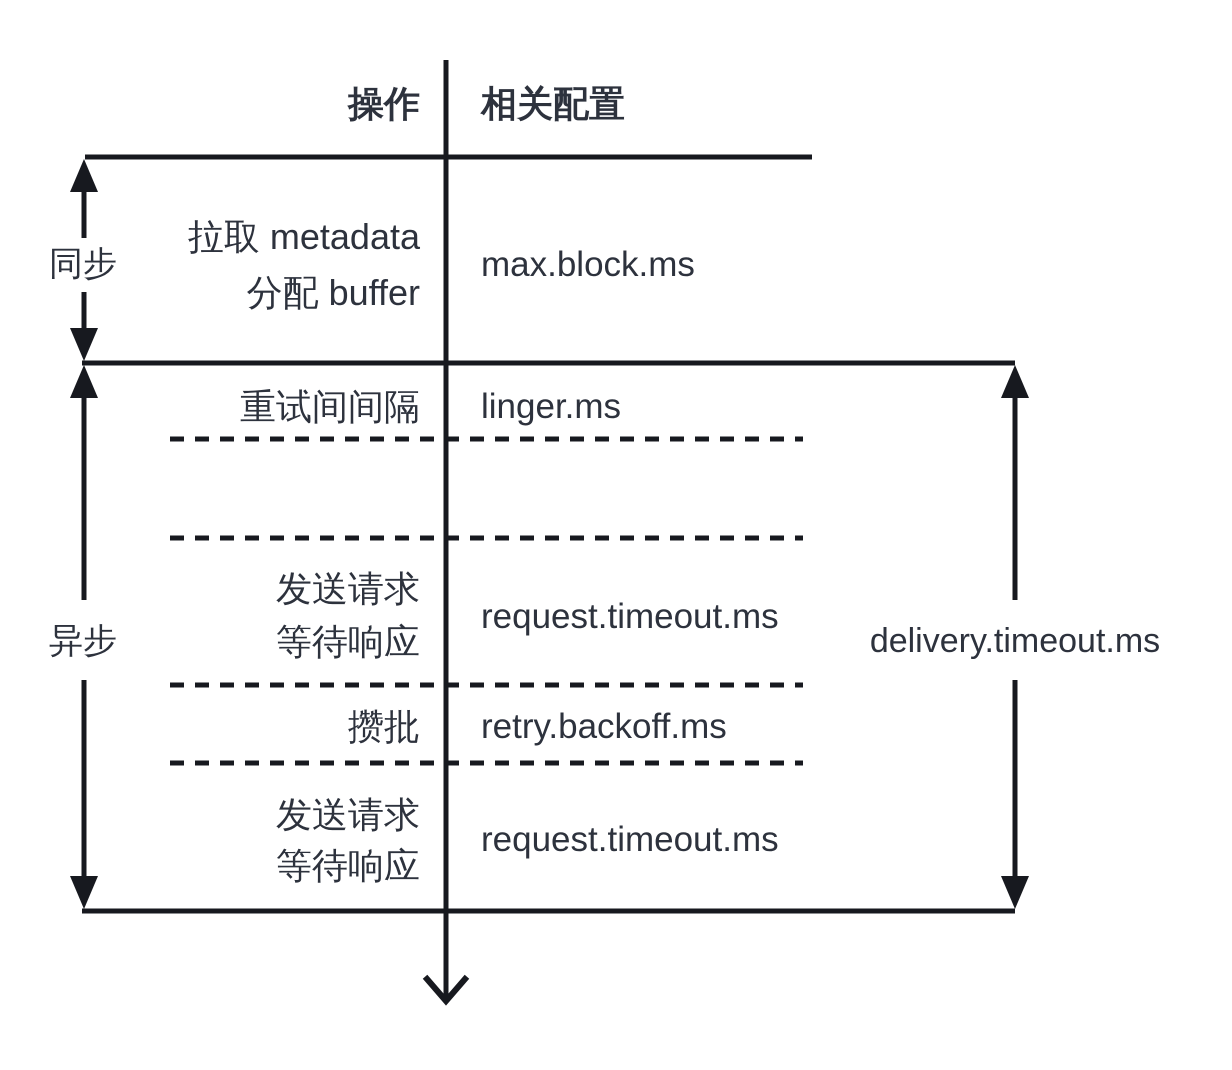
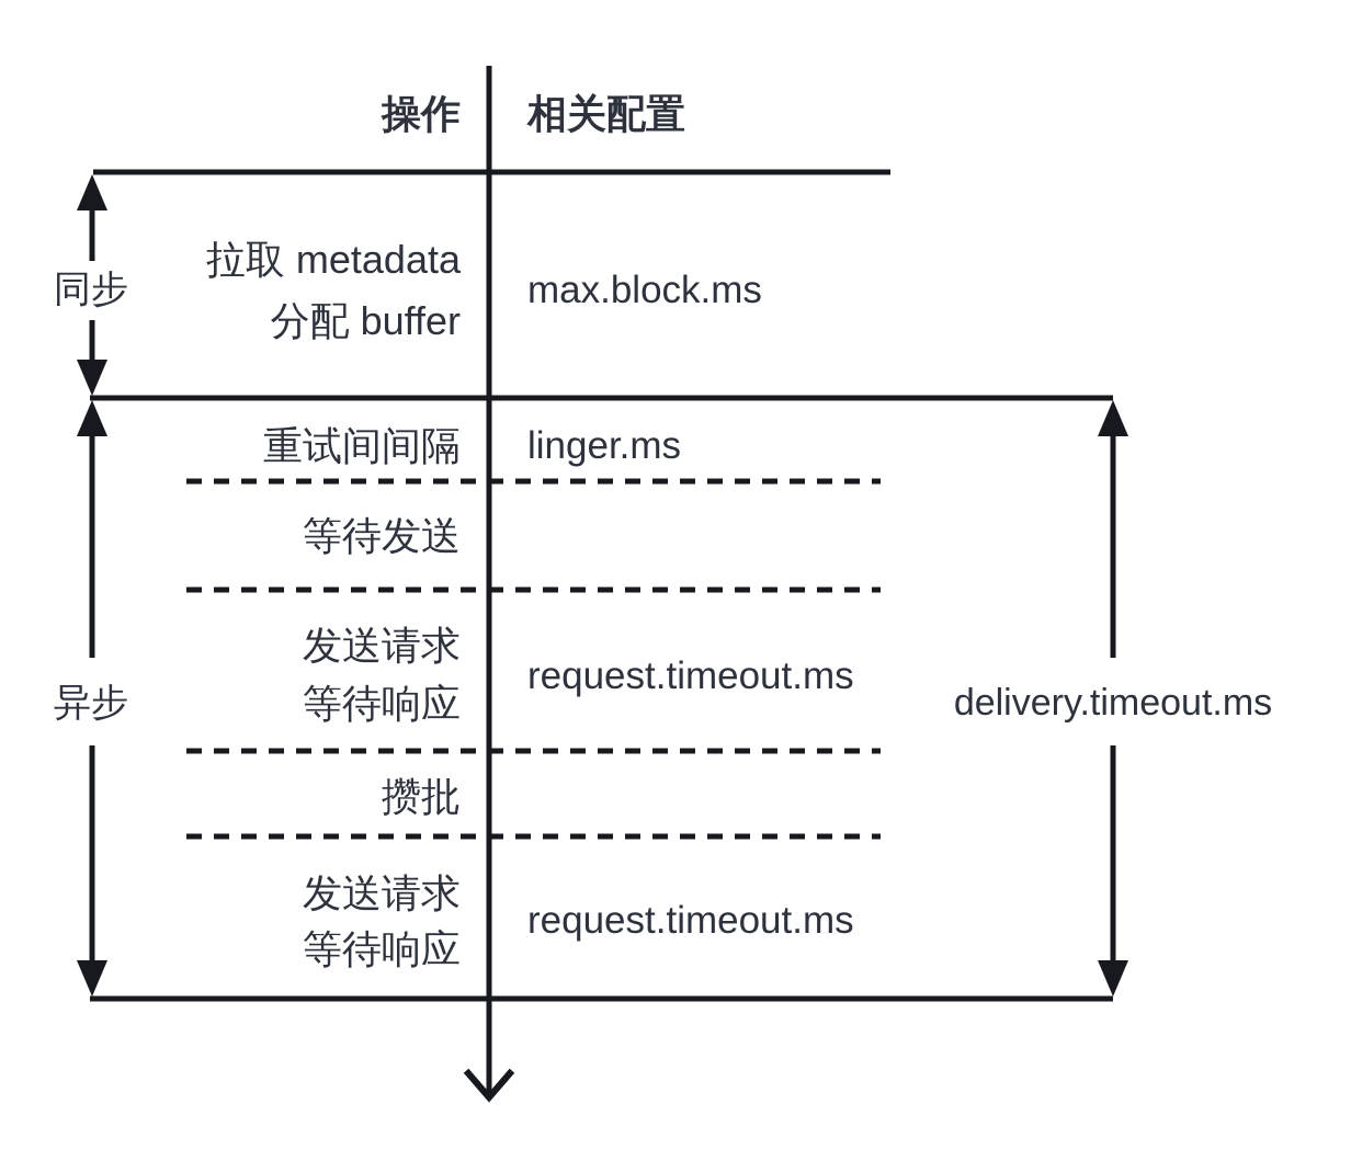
  操作
  相关配置
  同步
  异步
  拉取 metadata
  分配 buffer
  max.block.ms
  重试间间隔
  linger.ms
+ 等待发送
  发送请求
  等待响应
  request.timeout.ms
  攒批
- retry.backoff.ms
  发送请求
  等待响应
  request.timeout.ms
  delivery.timeout.ms
